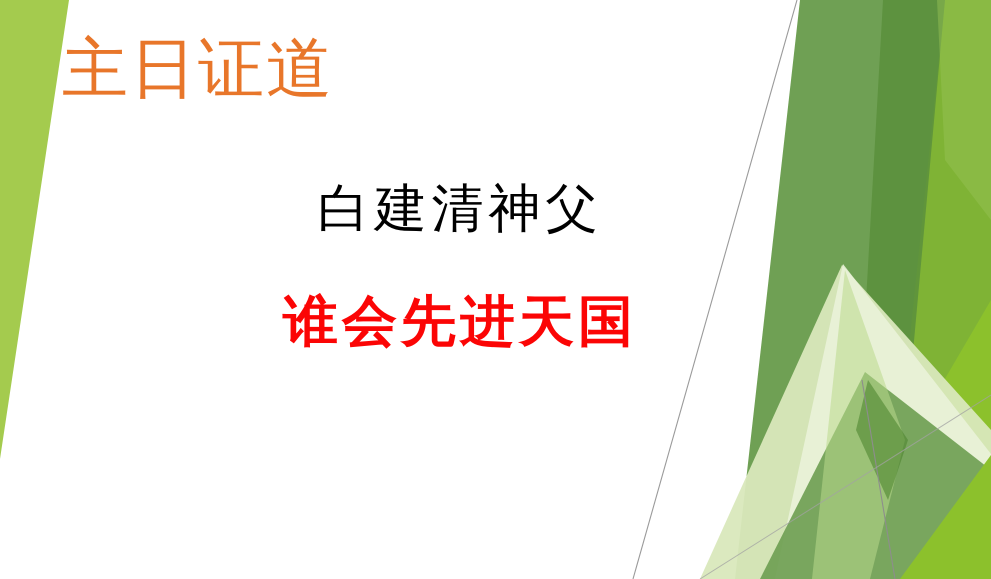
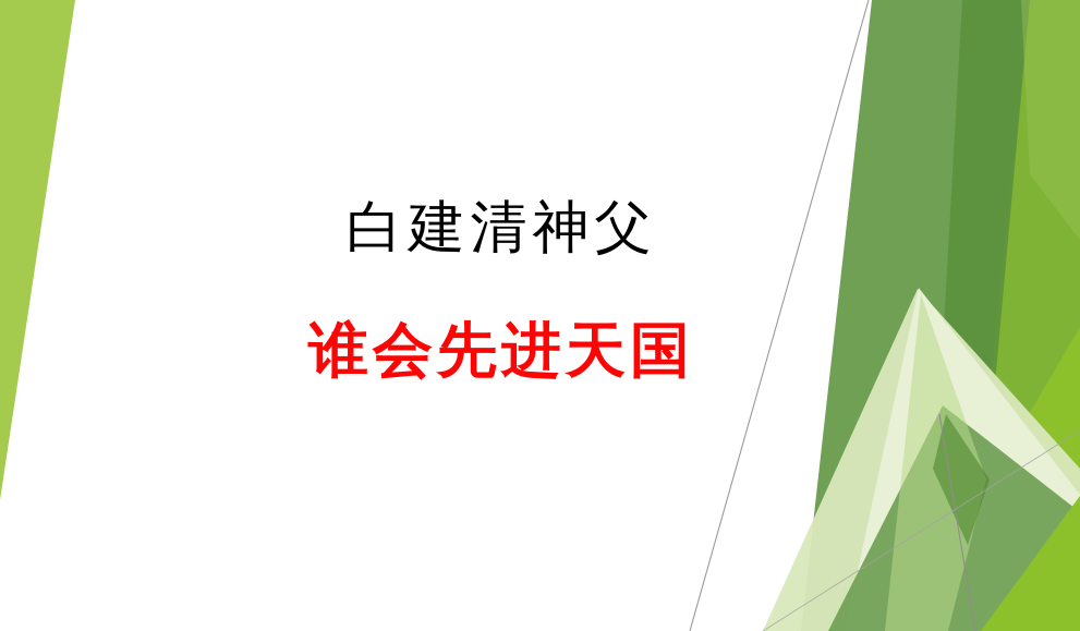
- 主日证道
  白建清神父
  谁会先进天国
